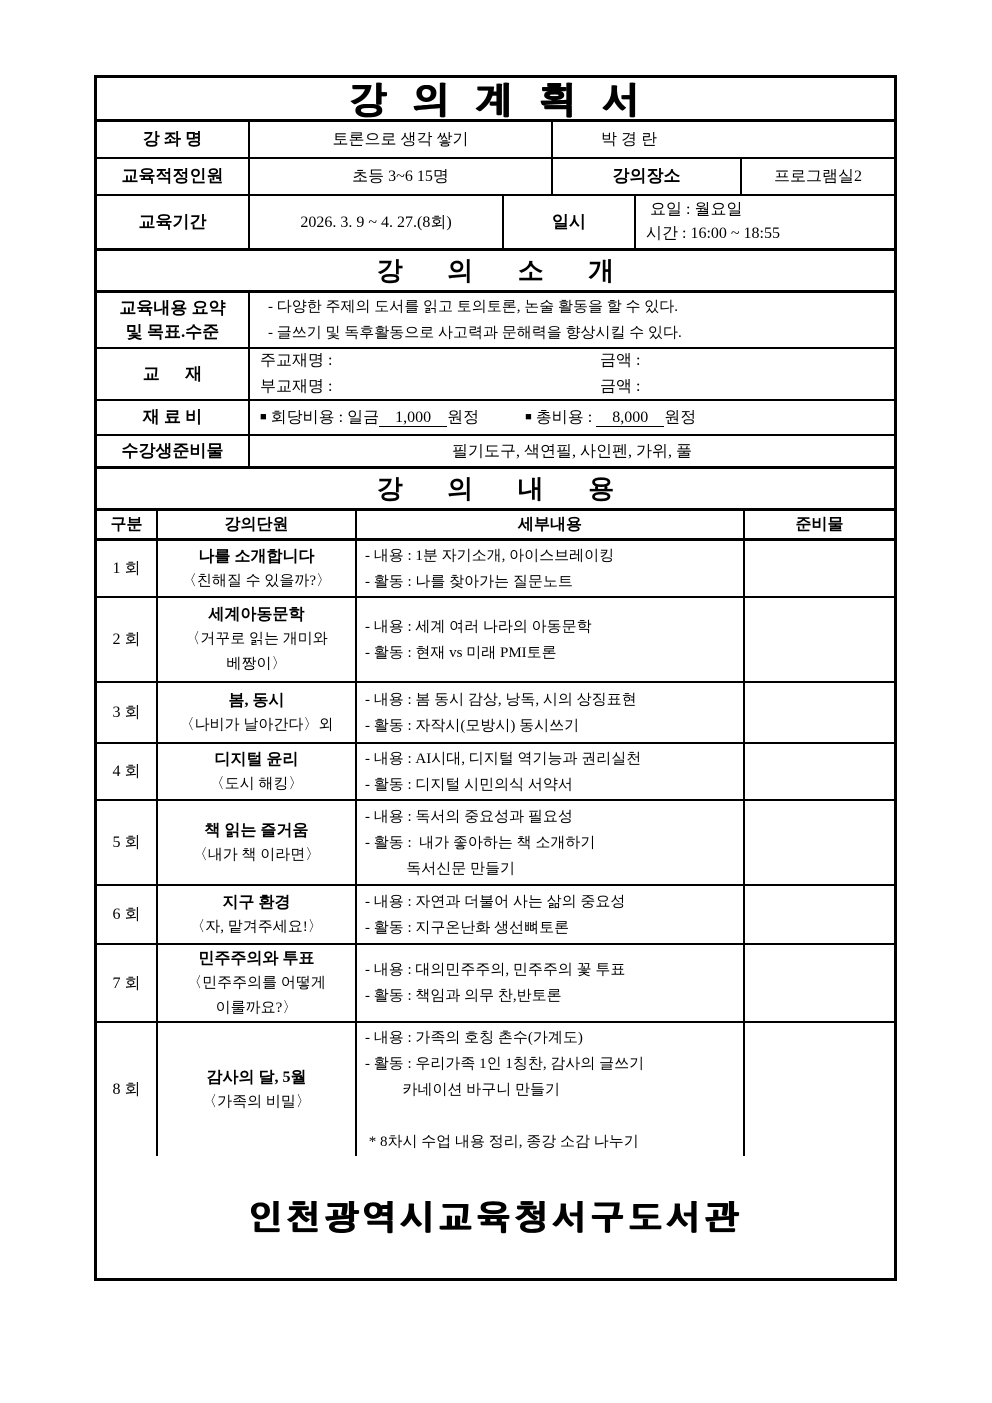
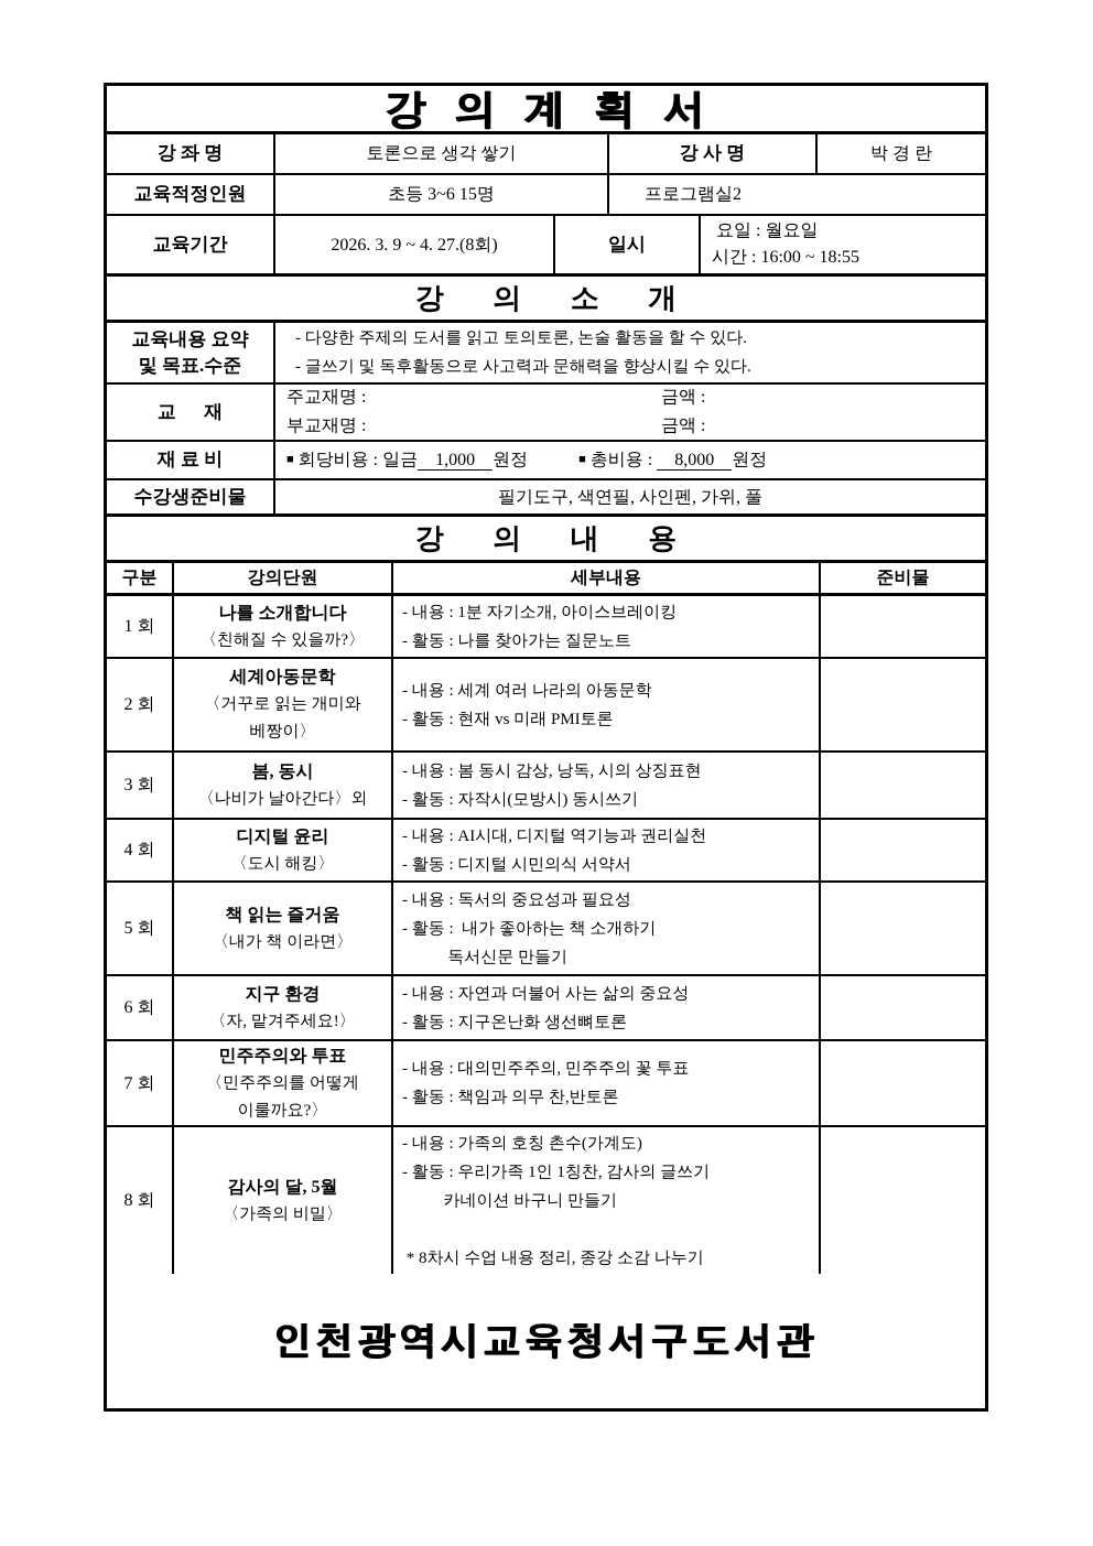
  강 의 계 획 서
  강 좌 명
  토론으로 생각 쌓기
+ 강 사 명
  박 경 란
  교육적정인원
  초등 3~6 15명
- 강의장소
  프로그램실2
  교육기간
  2026. 3. 9 ~ 4. 27.(8회)
  일시
  요일 : 월요일
  시간 : 16:00 ~ 18:55
  강 의 소 개
  교육내용 요약
  및 목표.수준
  - 다양한 주제의 도서를 읽고 토의토론, 논술 활동을 할 수 있다.
  - 글쓰기 및 독후활동으로 사고력과 문해력을 향상시킬 수 있다.
  교 재
  주교재명 :
  금액 :
  부교재명 :
  금액 :
  재 료 비
  ■ 회당비용 : 일금 1,000 원정 ■ 총비용 : 8,000 원정
  수강생준비물
  필기도구, 색연필, 사인펜, 가위, 풀
  강 의 내 용
  구분
  강의단원
  세부내용
  준비물
  1 회
  나를 소개합니다
  〈친해질 수 있을까?〉
  - 내용 : 1분 자기소개, 아이스브레이킹
  - 활동 : 나를 찾아가는 질문노트
  2 회
  세계아동문학
  〈거꾸로 읽는 개미와 베짱이〉
  - 내용 : 세계 여러 나라의 아동문학
  - 활동 : 현재 vs 미래 PMI토론
  3 회
  봄, 동시
  〈나비가 날아간다〉외
  - 내용 : 봄 동시 감상, 낭독, 시의 상징표현
  - 활동 : 자작시(모방시) 동시쓰기
  4 회
  디지털 윤리
  〈도시 해킹〉
  - 내용 : AI시대, 디지털 역기능과 권리실천
  - 활동 : 디지털 시민의식 서약서
  5 회
  책 읽는 즐거움
  〈내가 책 이라면〉
  - 내용 : 독서의 중요성과 필요성
  - 활동 : 내가 좋아하는 책 소개하기
  독서신문 만들기
  6 회
  지구 환경
  〈자, 맡겨주세요!〉
  - 내용 : 자연과 더불어 사는 삶의 중요성
  - 활동 : 지구온난화 생선뼈토론
  7 회
  민주주의와 투표
  〈민주주의를 어떻게 이룰까요?〉
  - 내용 : 대의민주주의, 민주주의 꽃 투표
  - 활동 : 책임과 의무 찬,반토론
  8 회
  감사의 달, 5월
  〈가족의 비밀〉
  - 내용 : 가족의 호칭 촌수(가계도)
  - 활동 : 우리가족 1인 1칭찬, 감사의 글쓰기
  카네이션 바구니 만들기
  * 8차시 수업 내용 정리, 종강 소감 나누기
  인천광역시교육청서구도서관
